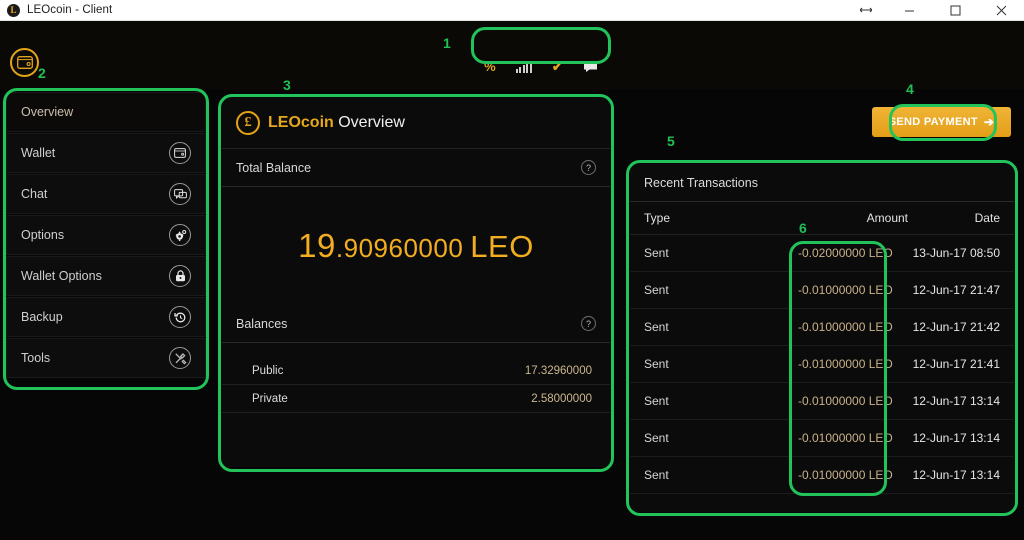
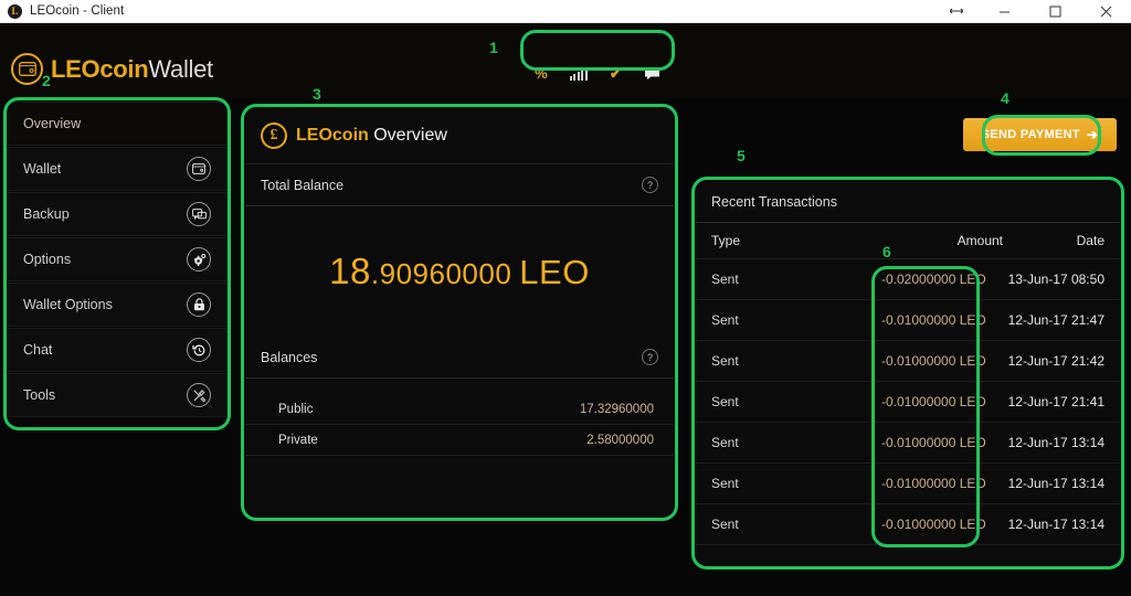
  L
  LEOcoin - Client
+ LEOcoinWallet
  %
  ✔
  Overview
  Wallet
- Chat
+ Backup
  Options
  Wallet Options
- Backup
+ Chat
  Tools
  £
  LEOcoin Overview
  Total Balance
  ?
- 19.90960000 LEO
+ 18.90960000 LEO
  Balances
  ?
  Public
  17.32960000
  Private
  2.58000000
  SEND PAYMENT
  ➔
  Recent Transactions
  Type
  Amount
  Date
  Sent
  -0.02000000 LEO
  13-Jun-17 08:50
  Sent
  -0.01000000 LEO
  12-Jun-17 21:47
  Sent
  -0.01000000 LEO
  12-Jun-17 21:42
  Sent
  -0.01000000 LEO
  12-Jun-17 21:41
  Sent
  -0.01000000 LEO
  12-Jun-17 13:14
  Sent
  -0.01000000 LEO
  12-Jun-17 13:14
  Sent
  -0.01000000 LEO
  12-Jun-17 13:14
  1
  2
  3
  4
  5
  6
